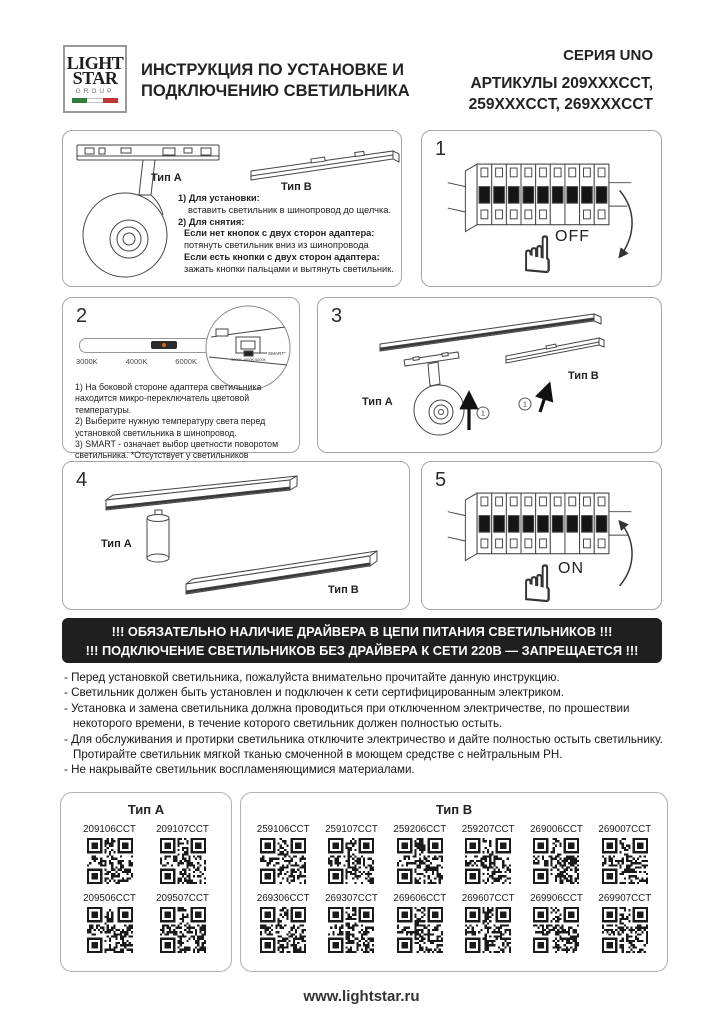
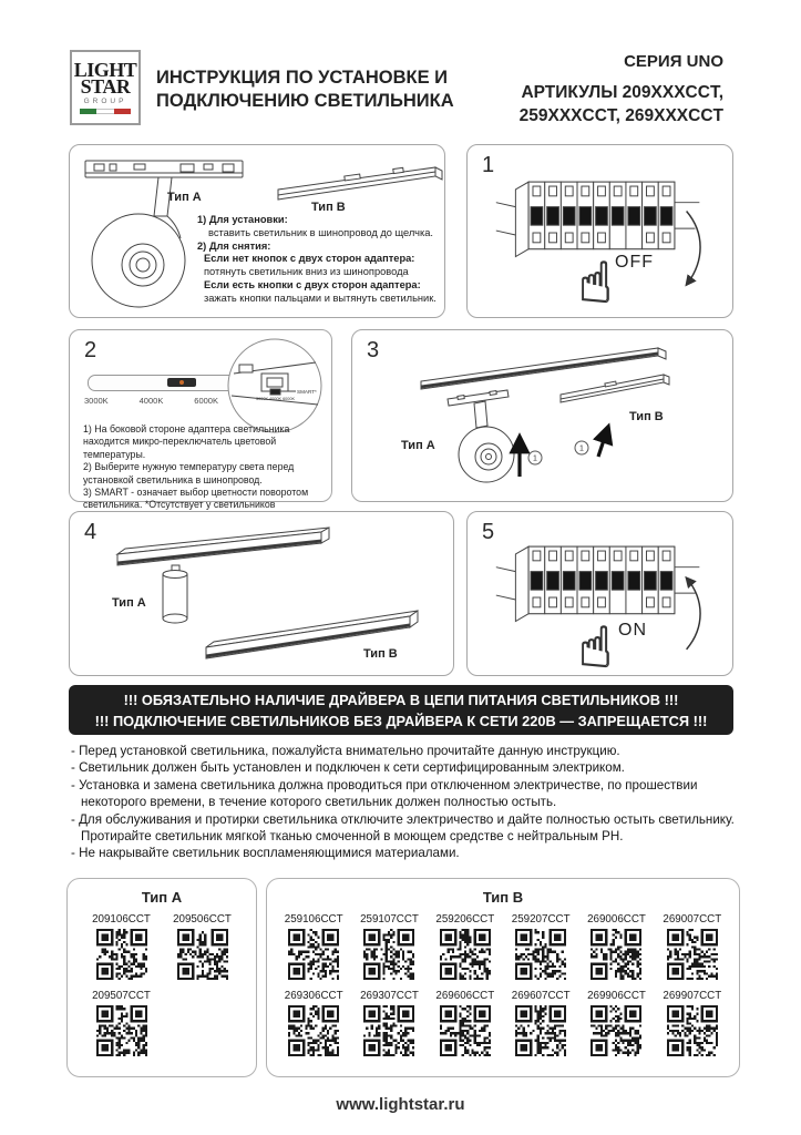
  LIGHT
  STAR
  ИНСТРУКЦИЯ ПО УСТАНОВКЕ И
  ПОДКЛЮЧЕНИЮ СВЕТИЛЬНИКА
  СЕРИЯ UNO
  АРТИКУЛЫ 209XXXCCT,
  259XXXCCT, 269XXXCCT
  Тип А
  Тип B
  1) Для установки:
  вставить светильник в шинопровод до щелчка.
  2) Для снятия:
  Если нет кнопок с двух сторон адаптера:
  потянуть светильник вниз из шинопровода
  Если есть кнопки с двух сторон адаптера:
  зажать кнопки пальцами и вытянуть светильник.
  1
  ☝
  OFF
  2
  3000K
  4000K
  6000K
  1) На боковой стороне адаптера светильника находится микро-переключатель цветовой температуры.
  2) Выберите нужную температуру света перед установкой светильника в шинопровод.
  3) SMART - означает выбор цветности поворотом светильника. *Отсутствует у светильников
  3
  Тип А
  Тип B
  4
  Тип А
  Тип B
  5
  ☝
  ON
  !!! ОБЯЗАТЕЛЬНО НАЛИЧИЕ ДРАЙВЕРА В ЦЕПИ ПИТАНИЯ СВЕТИЛЬНИКОВ !!!
  !!! ПОДКЛЮЧЕНИЕ СВЕТИЛЬНИКОВ БЕЗ ДРАЙВЕРА К СЕТИ 220В — ЗАПРЕЩАЕТСЯ !!!
  - Перед установкой светильника, пожалуйста внимательно прочитайте данную инструкцию.
  - Светильник должен быть установлен и подключен к сети сертифицированным электриком.
  - Установка и замена светильника должна проводиться при отключенном электричестве, по прошествии некоторого времени, в течение которого светильник должен полностью остыть.
  - Для обслуживания и протирки светильника отключите электричество и дайте полностью остыть светильнику. Протирайте светильник мягкой тканью смоченной в моющем средстве с нейтральным PH.
  - Не накрывайте светильник воспламеняющимися материалами.
  Тип А
  209106CCT
- 209107CCT
  209506CCT
  209507CCT
  Тип B
  259106CCT
  259107CCT
  259206CCT
  259207CCT
  269006CCT
  269007CCT
  269306CCT
  269307CCT
  269606CCT
  269607CCT
  269906CCT
  269907CCT
  www.lightstar.ru
